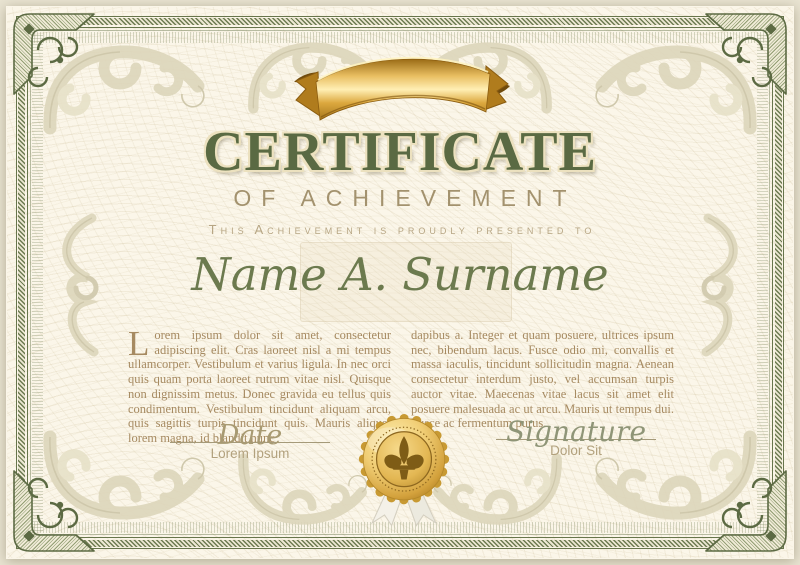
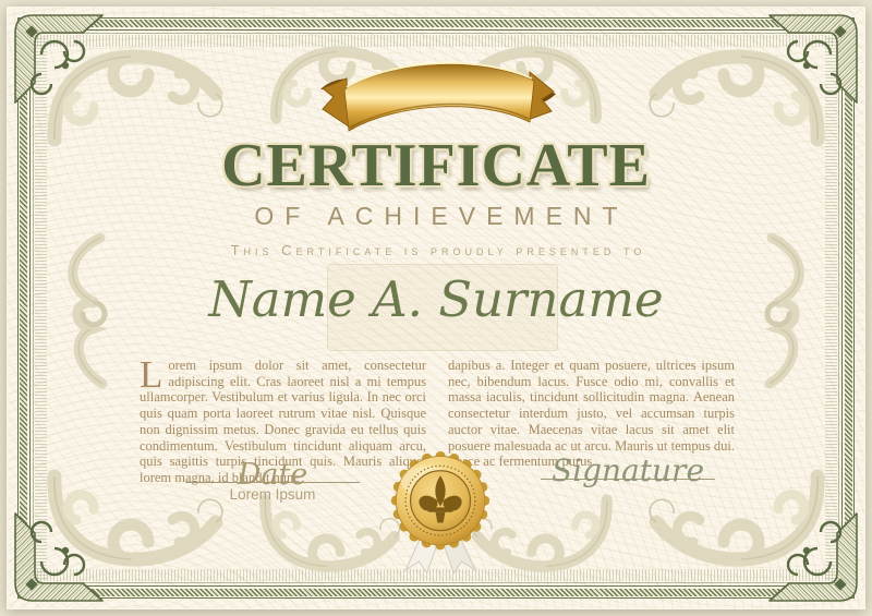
  CERTIFICATE
  OF ACHIEVEMENT
- This Achievement is proudly presented to
+ This Certificate is proudly presented to
  Name A. Surname
  L
  orem ipsum dolor sit amet, consectetur adipiscing elit. Cras laoreet nisl a mi tempus ullamcorper. Vestibulum et varius ligula. In nec orci quis quam porta laoreet rutrum vitae nisl. Quisque non dignissim metus. Donec gravida eu tellus quis condimentum. Vestibulum tincidunt aliquam arcu, quis sagittis turpis tincidunt quis. Mauris aliq lorem magna, id blandit nunc
  dapibus a. Integer et quam posuere, ultrices ipsum nec, bibendum lacus. Fusce odio mi, convallis et massa iaculis, tincidunt sollicitudin magna. Aenean consectetur interdum justo, vel accumsan turpis auctor vitae. Maecenas vitae lacus sit amet elit posuere malesuada ac ut arcu. Mauris ut tempus dui. ce ac fermentum purus.
  Date
  Lorem Ipsum
  Signature
- Dolor Sit
